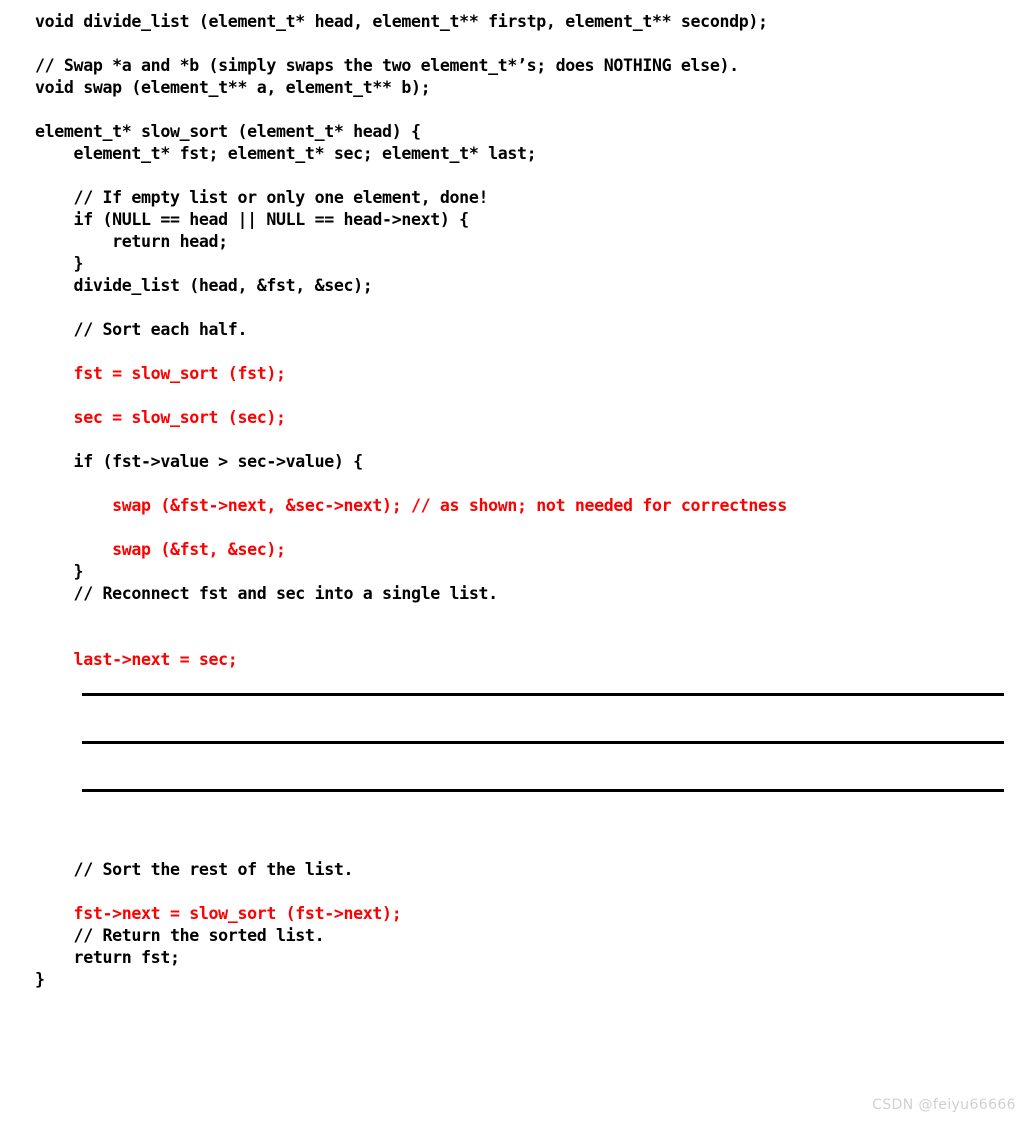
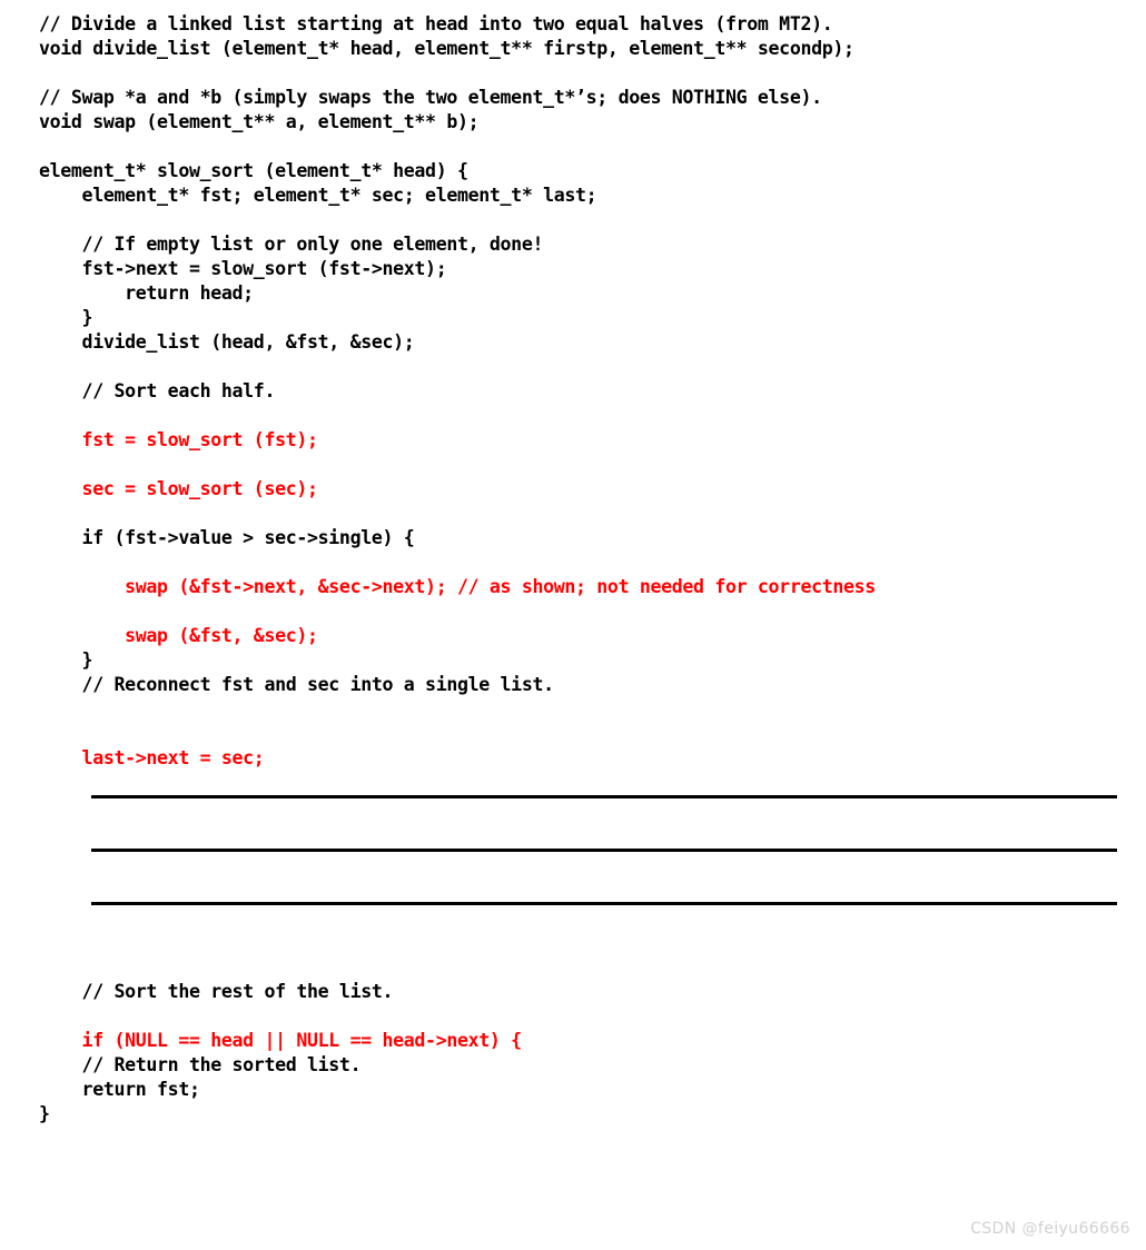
+ // Divide a linked list starting at head into two equal halves (from MT2).
  void divide_list (element_t* head, element_t** firstp, element_t** secondp);
  // Swap *a and *b (simply swaps the two element_t*’s; does NOTHING else).
  void swap (element_t** a, element_t** b);
  element_t* slow_sort (element_t* head) {
  element_t* fst; element_t* sec; element_t* last;
  // If empty list or only one element, done!
- if (NULL == head || NULL == head->next) {
+ fst->next = slow_sort (fst->next);
  return head;
  }
  divide_list (head, &fst, &sec);
  // Sort each half.
  fst = slow_sort (fst);
  sec = slow_sort (sec);
- if (fst->value > sec->value) {
+ if (fst->value > sec->single) {
  swap (&fst->next, &sec->next); // as shown; not needed for correctness
  swap (&fst, &sec);
  }
  // Reconnect fst and sec into a single list.
  last->next = sec;
  // Sort the rest of the list.
- fst->next = slow_sort (fst->next);
+ if (NULL == head || NULL == head->next) {
  // Return the sorted list.
  return fst;
  }
  CSDN @feiyu66666
